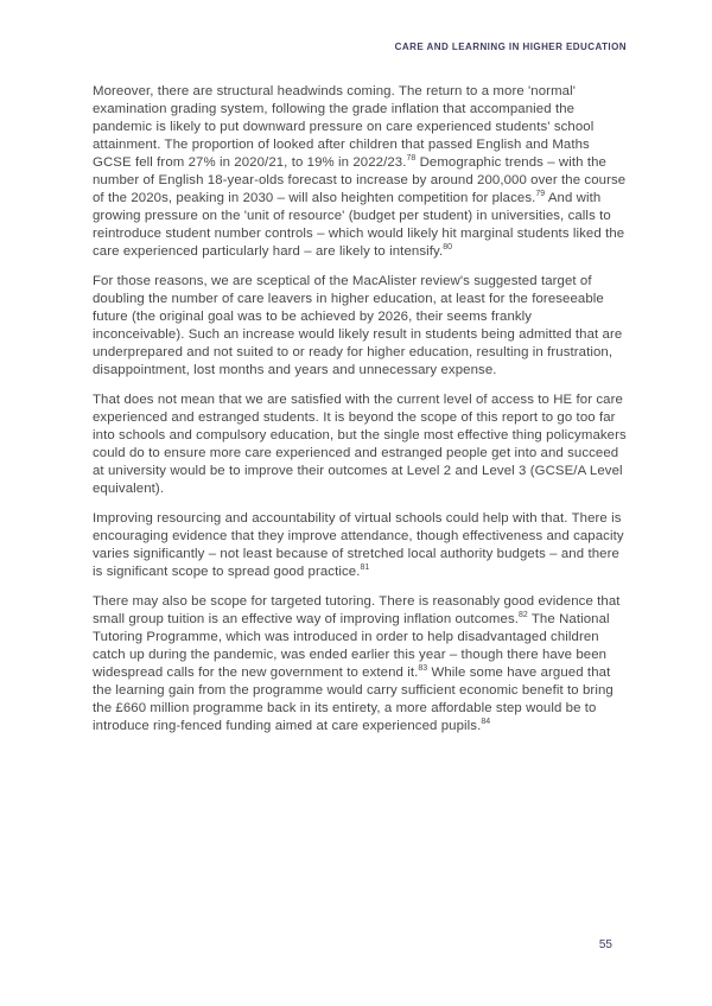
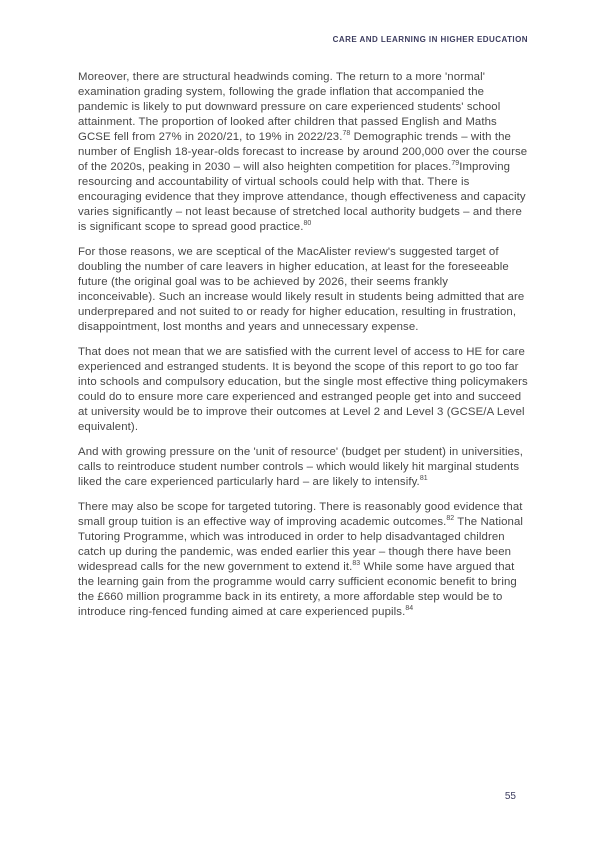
  CARE AND LEARNING IN HIGHER EDUCATION
- Moreover, there are structural headwinds coming. The return to a more 'normal' examination grading system, following the grade inflation that accompanied the pandemic is likely to put downward pressure on care experienced students' school attainment. The proportion of looked after children that passed English and Maths GCSE fell from 27% in 2020/21, to 19% in 2022/23. Demographic trends – with the number of English 18-year-olds forecast to increase by around 200,000 over the course of the 2020s, peaking in 2030 – will also heighten competition for places. And with growing pressure on the 'unit of resource' (budget per student) in universities, calls to reintroduce student number controls – which would likely hit marginal students liked the care experienced particularly hard – are likely to intensify.
+ Moreover, there are structural headwinds coming. The return to a more 'normal' examination grading system, following the grade inflation that accompanied the pandemic is likely to put downward pressure on care experienced students' school attainment. The proportion of looked after children that passed English and Maths GCSE fell from 27% in 2020/21, to 19% in 2022/23. Demographic trends – with the number of English 18-year-olds forecast to increase by around 200,000 over the course of the 2020s, peaking in 2030 – will also heighten competition for places. Improving resourcing and accountability of virtual schools could help with that. There is encouraging evidence that they improve attendance, though effectiveness and capacity varies significantly – not least because of stretched local authority budgets – and there is significant scope to spread good practice.
  For those reasons, we are sceptical of the MacAlister review's suggested target of doubling the number of care leavers in higher education, at least for the foreseeable future (the original goal was to be achieved by 2026, their seems frankly inconceivable). Such an increase would likely result in students being admitted that are underprepared and not suited to or ready for higher education, resulting in frustration, disappointment, lost months and years and unnecessary expense.
  That does not mean that we are satisfied with the current level of access to HE for care experienced and estranged students. It is beyond the scope of this report to go too far into schools and compulsory education, but the single most effective thing policymakers could do to ensure more care experienced and estranged people get into and succeed at university would be to improve their outcomes at Level 2 and Level 3 (GCSE/A Level equivalent).
- Improving resourcing and accountability of virtual schools could help with that. There is encouraging evidence that they improve attendance, though effectiveness and capacity varies significantly – not least because of stretched local authority budgets – and there is significant scope to spread good practice.
+ And with growing pressure on the 'unit of resource' (budget per student) in universities, calls to reintroduce student number controls – which would likely hit marginal students liked the care experienced particularly hard – are likely to intensify.
- There may also be scope for targeted tutoring. There is reasonably good evidence that small group tuition is an effective way of improving inflation outcomes. The National Tutoring Programme, which was introduced in order to help disadvantaged children catch up during the pandemic, was ended earlier this year – though there have been widespread calls for the new government to extend it. While some have argued that the learning gain from the programme would carry sufficient economic benefit to bring the £660 million programme back in its entirety, a more affordable step would be to introduce ring-fenced funding aimed at care experienced pupils.
+ There may also be scope for targeted tutoring. There is reasonably good evidence that small group tuition is an effective way of improving academic outcomes. The National Tutoring Programme, which was introduced in order to help disadvantaged children catch up during the pandemic, was ended earlier this year – though there have been widespread calls for the new government to extend it. While some have argued that the learning gain from the programme would carry sufficient economic benefit to bring the £660 million programme back in its entirety, a more affordable step would be to introduce ring-fenced funding aimed at care experienced pupils.
  55
